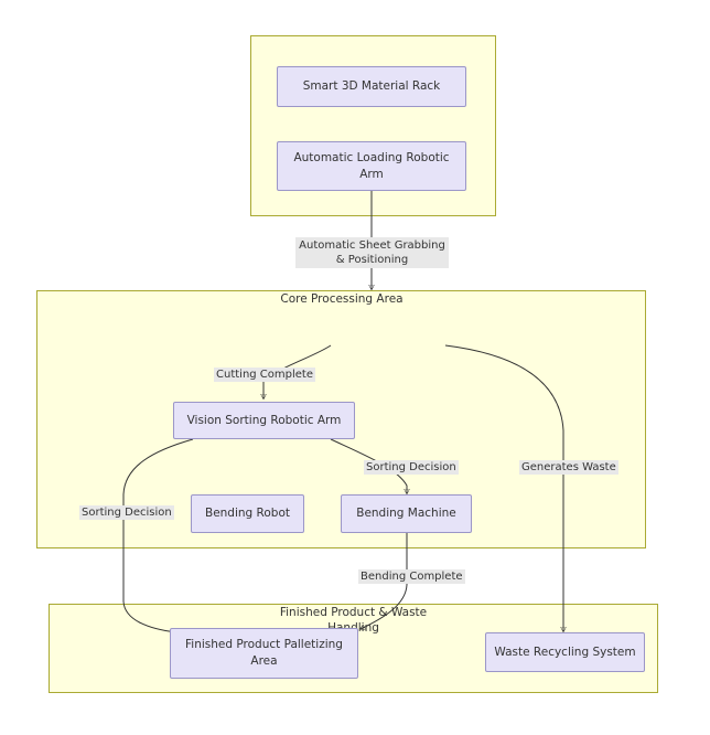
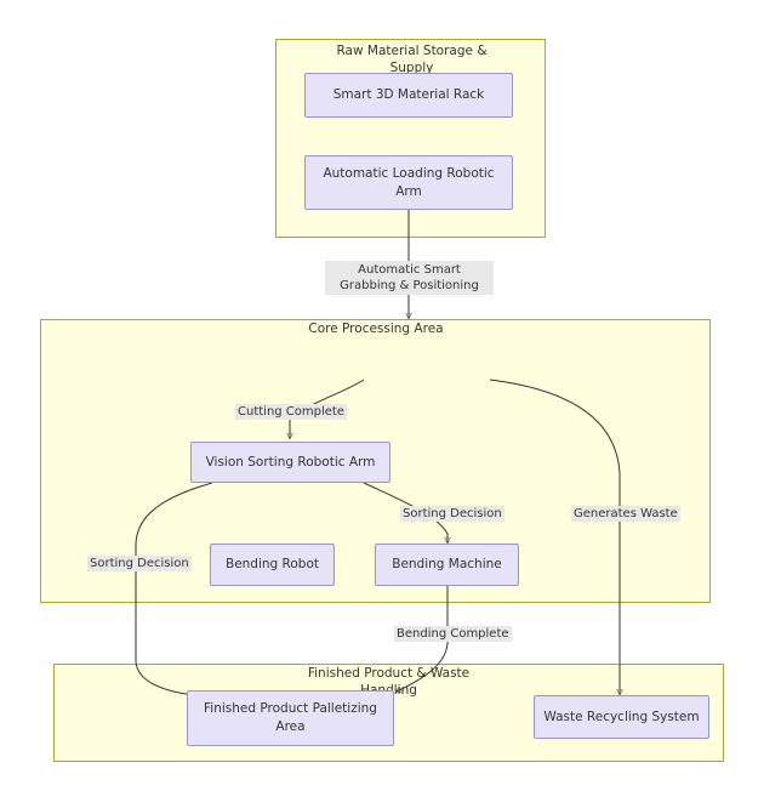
+ Raw Material Storage & Supply
  Core Processing Area
  Finished Product & Waste lng
  Smart 3D Material Rack
  Automatic Loading Robotic Arm
  Vision Sorting Robotic Arm
  Bending Robot
  Bending Machine
  Finished Product Palletizing Area
  Waste Recycling System
- Automatic Sheet Grabbing & Positioning
+ Automatic Smart Grabbing & Positioning
  Cutting Complete
  Generates Waste
  Sorting Decision
  Sorting Decision
  Bending Complete
